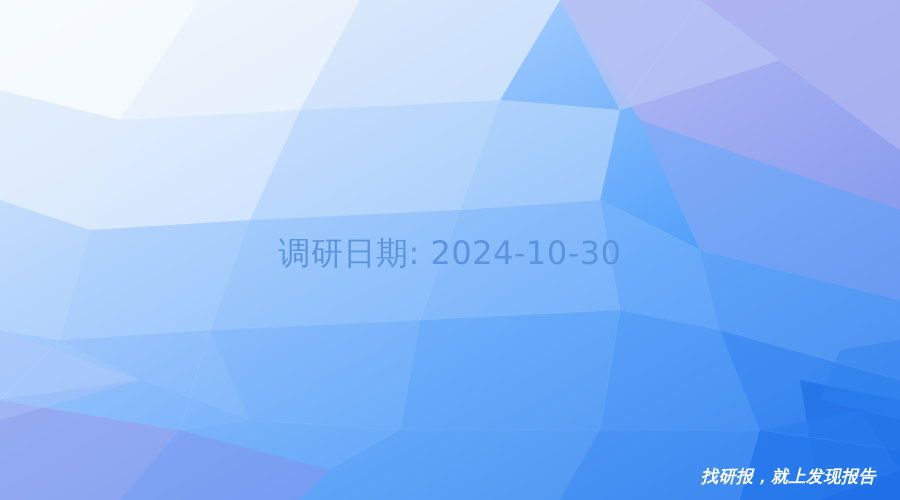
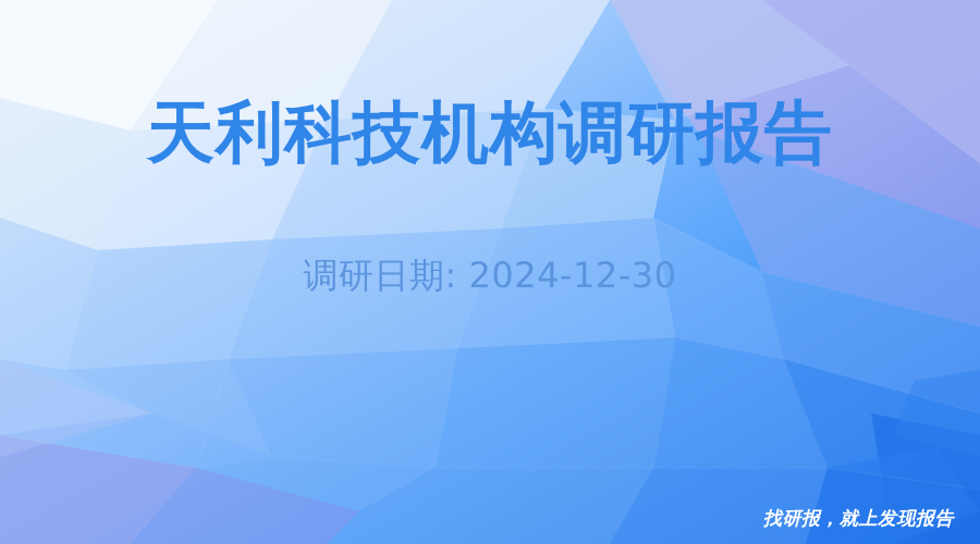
+ 天利科技机构调研报告
- 调研日期: 2024-10-30
+ 调研日期: 2024-12-30
  找研报，就上发现报告
